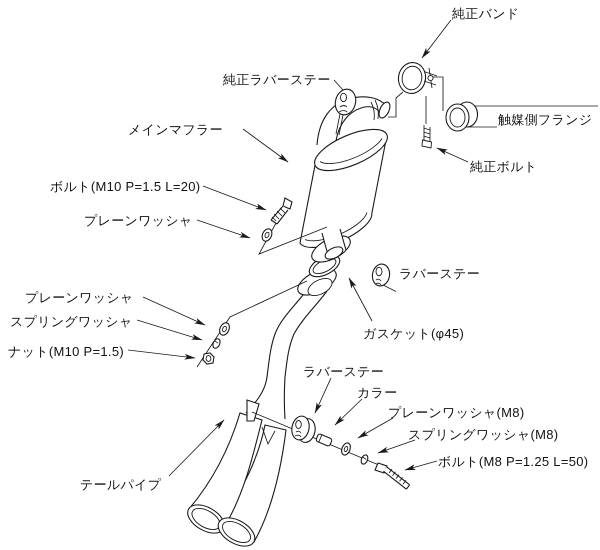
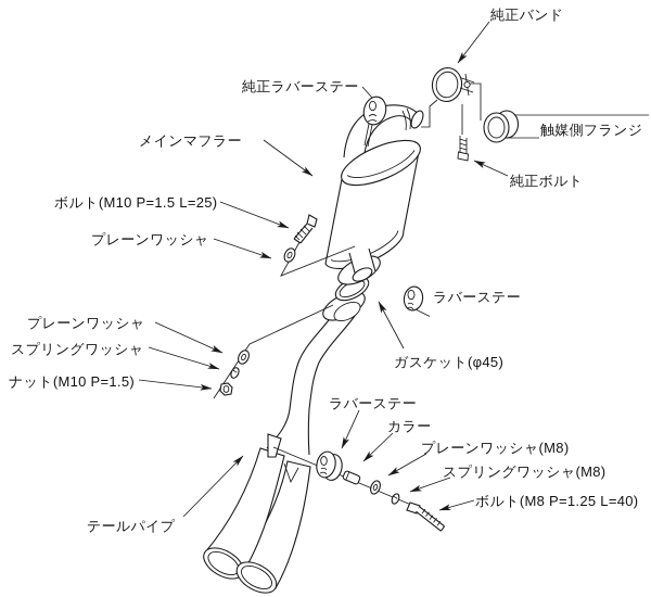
  純正バンド
  純正ラバーステー
  メインマフラー
- ボルト(M10 P=1.5 L=20)
+ ボルト(M10 P=1.5 L=25)
  プレーンワッシャ
  触媒側フランジ
  純正ボルト
  ラバーステー
  プレーンワッシャ
  スプリングワッシャ
  ナット(M10 P=1.5)
  ガスケット(φ45)
  ラバーステー
  カラー
  プレーンワッシャ(M8)
  スプリングワッシャ(M8)
- ボルト(M8 P=1.25 L=50)
+ ボルト(M8 P=1.25 L=40)
  テールパイプ
